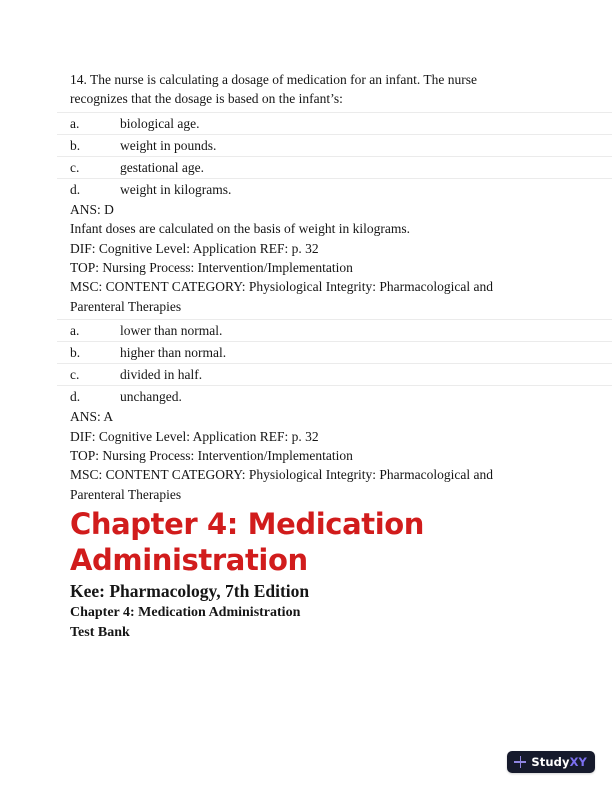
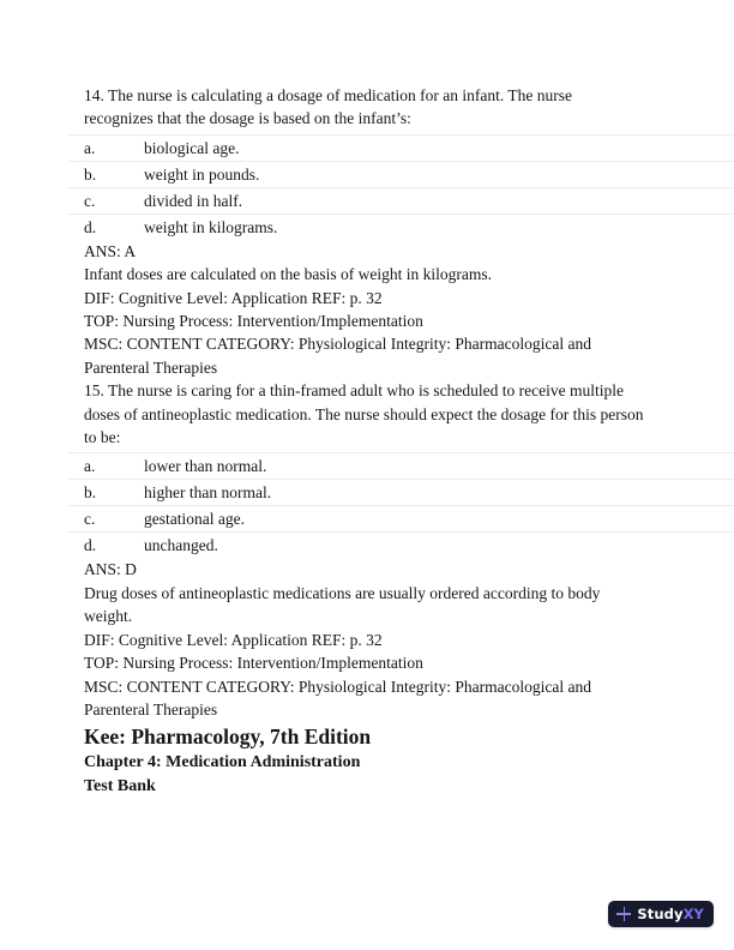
  14. The nurse is calculating a dosage of medication for an infant. The nurse
  recognizes that the dosage is based on the infant’s:
  a.
  biological age.
  b.
  weight in pounds.
  c.
- gestational age.
+ divided in half.
  d.
  weight in kilograms.
- ANS: D
+ ANS: A
  Infant doses are calculated on the basis of weight in kilograms.
  DIF: Cognitive Level: Application REF: p. 32
  TOP: Nursing Process: Intervention/Implementation
  MSC: CONTENT CATEGORY: Physiological Integrity: Pharmacological and
  Parenteral Therapies
+ 15. The nurse is caring for a thin-framed adult who is scheduled to receive multiple
+ doses of antineoplastic medication. The nurse should expect the dosage for this person
+ to be:
  a.
  lower than normal.
  b.
  higher than normal.
  c.
- divided in half.
+ gestational age.
  d.
  unchanged.
- ANS: A
+ ANS: D
+ Drug doses of antineoplastic medications are usually ordered according to body
+ weight.
  DIF: Cognitive Level: Application REF: p. 32
  TOP: Nursing Process: Intervention/Implementation
  MSC: CONTENT CATEGORY: Physiological Integrity: Pharmacological and
  Parenteral Therapies
- Chapter 4: Medication
- Administration
  Kee: Pharmacology, 7th Edition
  Chapter 4: Medication Administration
  Test Bank
  StudyXY
